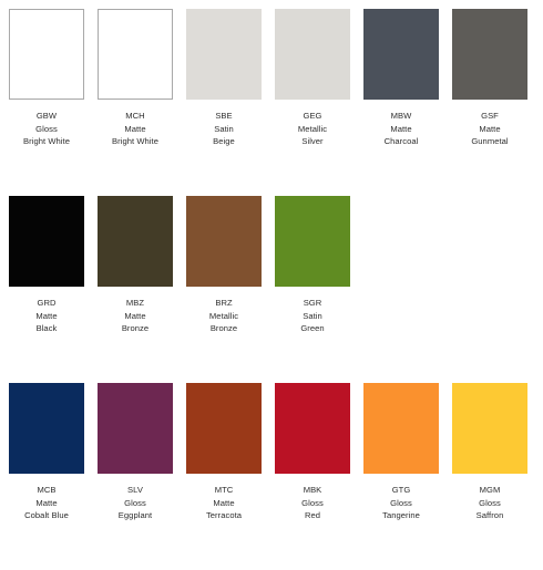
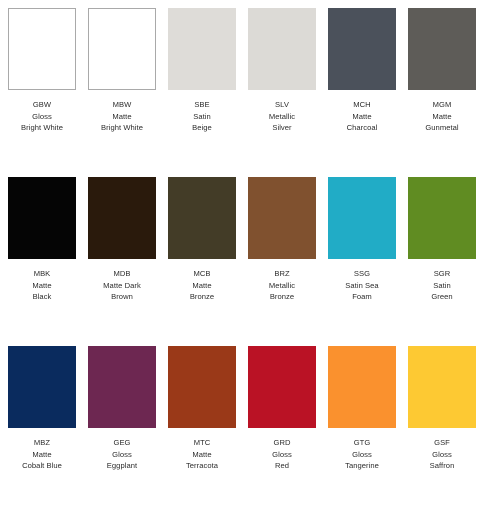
  GBW
  Gloss
  Bright White
- MCH
+ MBW
  Matte
  Bright White
  SBE
  Satin
  Beige
- GEG
+ SLV
  Metallic
  Silver
- MBW
+ MCH
  Matte
  Charcoal
- GSF
+ MGM
  Matte
  Gunmetal
- GRD
+ MBK
  Matte
  Black
+ MDB
+ Matte Dark
+ Brown
- MBZ
+ MCB
  Matte
  Bronze
  BRZ
  Metallic
  Bronze
+ SSG
+ Satin Sea
+ Foam
  SGR
  Satin
  Green
- MCB
+ MBZ
  Matte
  Cobalt Blue
- SLV
+ GEG
  Gloss
  Eggplant
  MTC
  Matte
  Terracota
- MBK
+ GRD
  Gloss
  Red
  GTG
  Gloss
  Tangerine
- MGM
+ GSF
  Gloss
  Saffron
